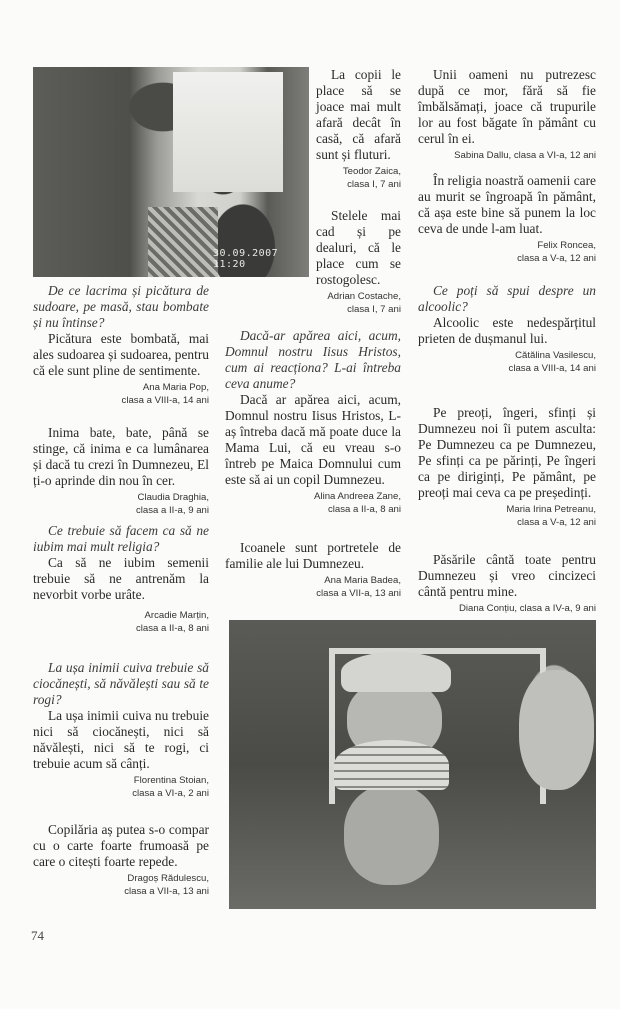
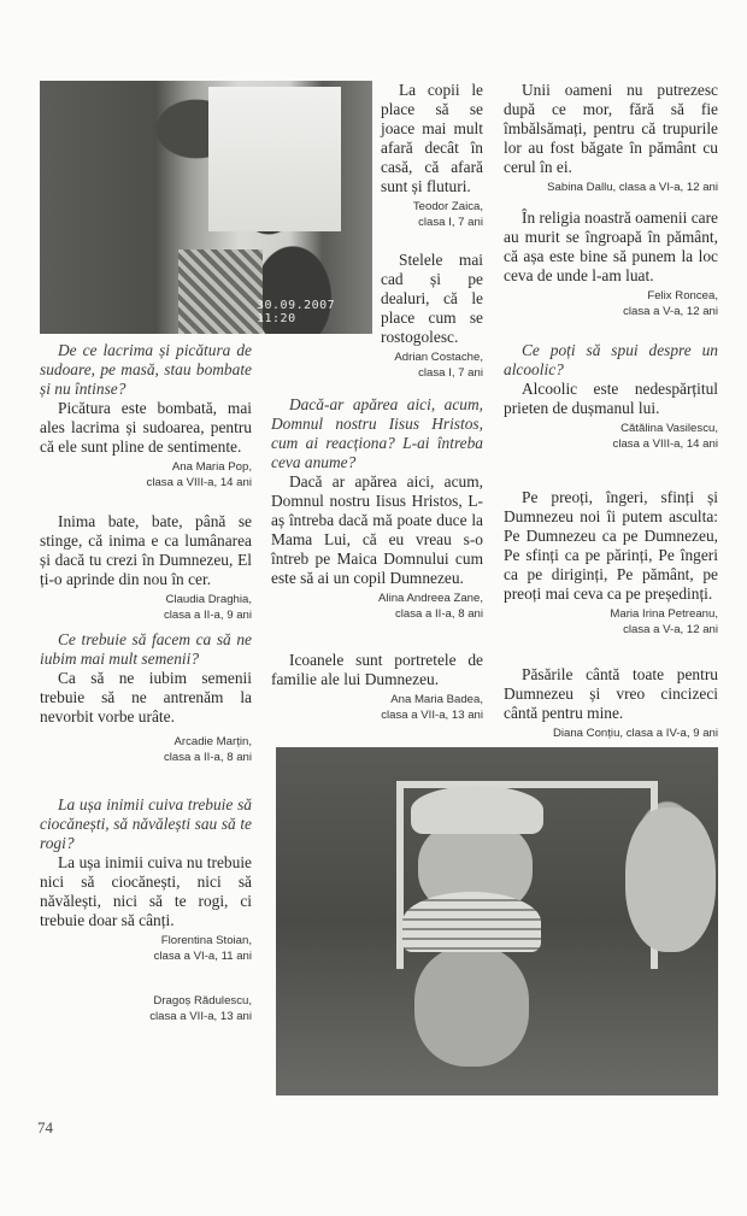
  30.09.2007 11:20
  De ce lacrima și picătura de sudoare, pe masă, stau bombate și nu întinse?
- Picătura este bombată, mai ales sudoarea și sudoarea, pentru că ele sunt pline de sentimente.
+ Picătura este bombată, mai ales lacrima și sudoarea, pentru că ele sunt pline de sentimente.
  Ana Maria Pop,
  clasa a VIII-a, 14 ani
  Inima bate, bate, până se stinge, că inima e ca lumânarea și dacă tu crezi în Dumnezeu, El ți-o aprinde din nou în cer.
  Claudia Draghia,
  clasa a II-a, 9 ani
- Ce trebuie să facem ca să ne iubim mai mult religia?
+ Ce trebuie să facem ca să ne iubim mai mult semenii?
  Ca să ne iubim semenii trebuie să ne antrenăm la nevorbit vorbe urâte.
  Arcadie Marțin,
  clasa a II-a, 8 ani
  La ușa inimii cuiva trebuie să ciocănești, să năvălești sau să te rogi?
- La ușa inimii cuiva nu trebuie nici să ciocănești, nici să năvălești, nici să te rogi, ci trebuie acum să cânți.
+ La ușa inimii cuiva nu trebuie nici să ciocănești, nici să năvălești, nici să te rogi, ci trebuie doar să cânți.
  Florentina Stoian,
- clasa a VI-a, 2 ani
+ clasa a VI-a, 11 ani
- Copilăria aș putea s-o compar cu o carte foarte frumoasă pe care o citești foarte repede.
  Dragoș Rădulescu,
  clasa a VII-a, 13 ani
  La copii le place să se joace mai mult afară decât în casă, că afară sunt și fluturi.
  Teodor Zaica,
  clasa I, 7 ani
  Stelele mai cad și pe dealuri, că le place cum se rostogolesc.
  Adrian Costache,
  clasa I, 7 ani
  Dacă-ar apărea aici, acum, Domnul nostru Iisus Hristos, cum ai reacționa? L-ai întreba ceva anume?
  Dacă ar apărea aici, acum, Domnul nostru Iisus Hristos, L-aș întreba dacă mă poate duce la Mama Lui, că eu vreau s-o întreb pe Maica Domnului cum este să ai un copil Dumnezeu.
  Alina Andreea Zane,
  clasa a II-a, 8 ani
  Icoanele sunt portretele de familie ale lui Dumnezeu.
  Ana Maria Badea,
  clasa a VII-a, 13 ani
- Unii oameni nu putrezesc după ce mor, fără să fie îmbălsămați, joace că trupurile lor au fost băgate în pământ cu cerul în ei.
+ Unii oameni nu putrezesc după ce mor, fără să fie îmbălsămați, pentru că trupurile lor au fost băgate în pământ cu cerul în ei.
  Sabina Dallu, clasa a VI-a, 12 ani
  În religia noastră oamenii care au murit se îngroapă în pământ, că așa este bine să punem la loc ceva de unde l-am luat.
  Felix Roncea,
  clasa a V-a, 12 ani
  Ce poți să spui despre un alcoolic?
  Alcoolic este nedespărțitul prieten de dușmanul lui.
  Cătălina Vasilescu,
  clasa a VIII-a, 14 ani
  Pe preoți, îngeri, sfinți și Dumnezeu noi îi putem asculta: Pe Dumnezeu ca pe Dumnezeu, Pe sfinți ca pe părinți, Pe îngeri ca pe diriginți, Pe pământ, pe preoți mai ceva ca pe președinți.
  Maria Irina Petreanu,
  clasa a V-a, 12 ani
  Păsările cântă toate pentru Dumnezeu și vreo cincizeci cântă pentru mine.
  Diana Conțiu, clasa a IV-a, 9 ani
  74
